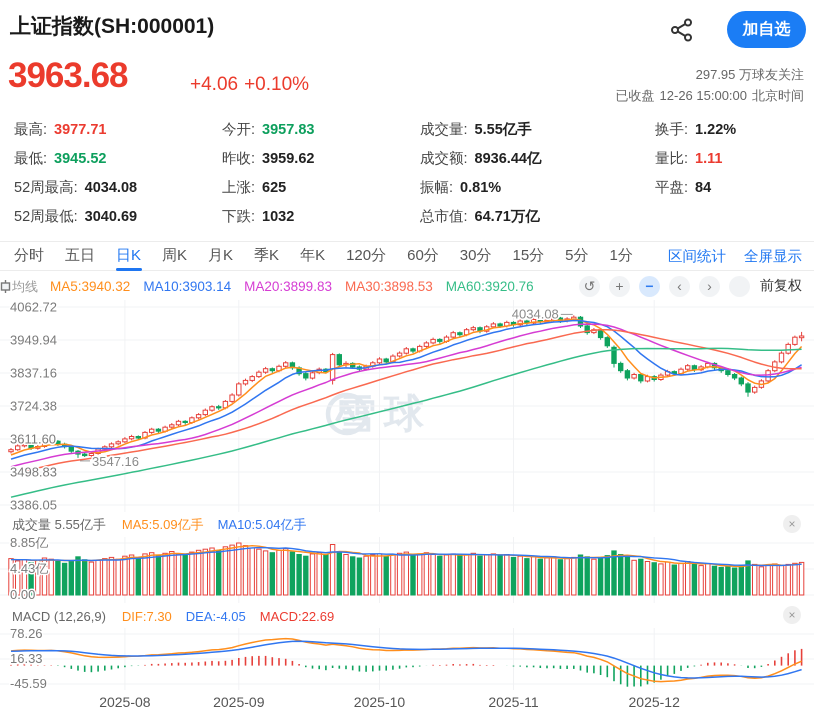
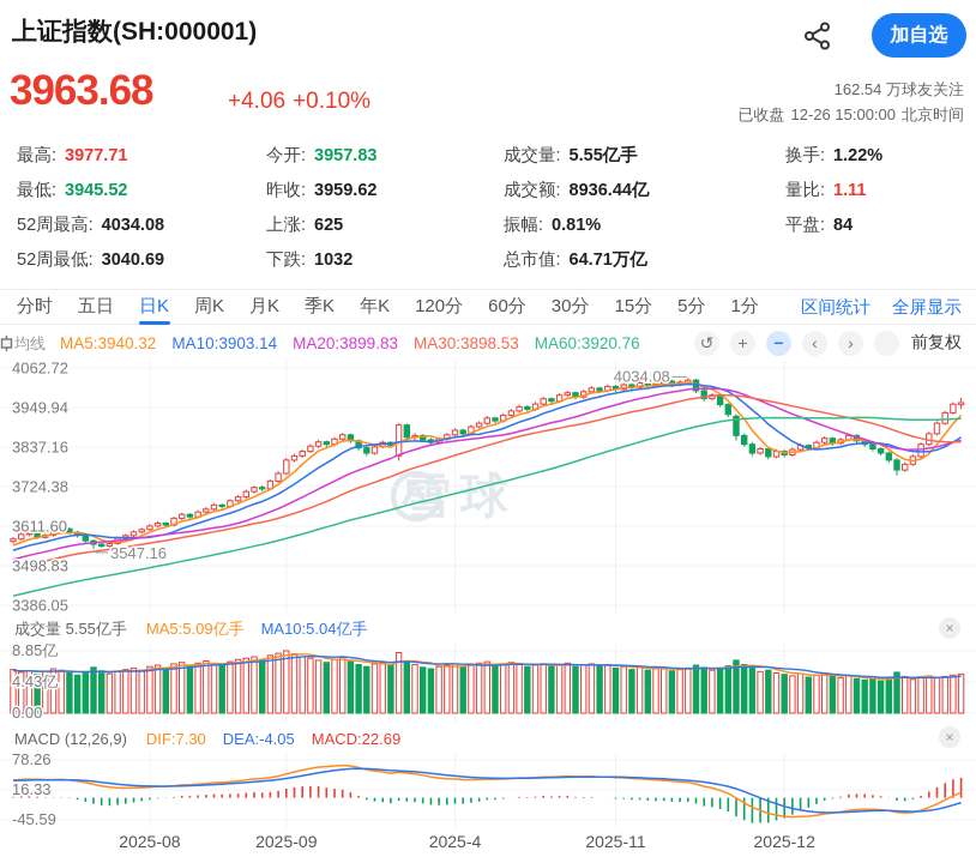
  上证指数(SH:000001)
  加自选
  3963.68
  +4.06 +0.10%
- 297.95 万球友关注
+ 162.54 万球友关注
  已收盘 12-26 15:00:00 北京时间
  最高: 3977.71
  最低: 3945.52
  52周最高: 4034.08
  52周最低: 3040.69
  今开: 3957.83
  昨收: 3959.62
  上涨: 625
  下跌: 1032
  成交量: 5.55亿手
  成交额: 8936.44亿
  振幅: 0.81%
  总市值: 64.71万亿
  换手: 1.22%
  量比: 1.11
  平盘: 84
  分时
  五日
  日K
  周K
  月K
  季K
  年K
  120分
  60分
  30分
  15分
  5分
  1分
  区间统计
  全屏显示
  均线
  MA5:3940.32
  MA10:3903.14
  MA20:3899.83
  MA30:3898.53
  MA60:3920.76
  ↺
  +
  −
  ‹
  ›
  前复权
  雪球
  4062.72
  3949.94
  3837.16
  3724.38
  3611.60
  3498.83
  3386.05
  4034.08
  3547.16
  成交量 5.55亿手
  MA5:5.09亿手
  MA10:5.04亿手
  ×
  8.85亿
  4.43亿
  0.00
  MACD (12,26,9)
  DIF:7.30
  DEA:-4.05
  MACD:22.69
  ×
  78.26
  16.33
  -45.59
  2025-08
  2025-09
- 2025-10
+ 2025-4
  2025-11
  2025-12
